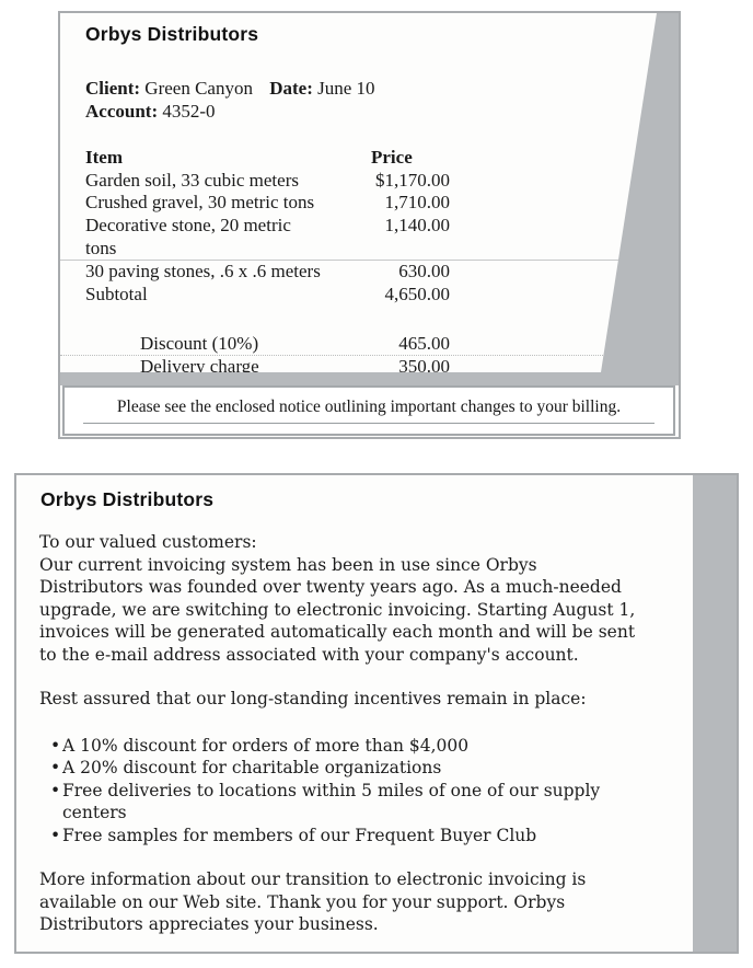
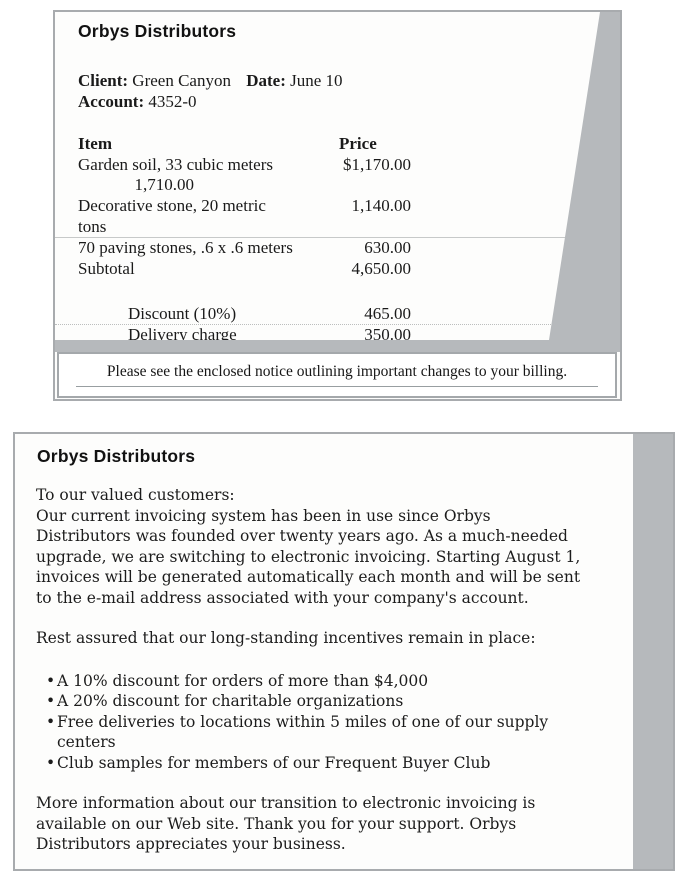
  Orbys Distributors
  Client: Green Canyon Date: June 10
  Account: 4352-0
  Item
  Price
  Garden soil, 33 cubic meters
  $1,170.00
- Crushed gravel, 30 metric tons
  1,710.00
  Decorative stone, 20 metric tons
  1,140.00
- 30 paving stones, .6 x .6 meters
+ 70 paving stones, .6 x .6 meters
  630.00
  Subtotal
  4,650.00
  Discount (10%)
  465.00
  Delivery charge
  350.00
  Please see the enclosed notice outlining important changes to your billing.
  Orbys Distributors
  To our valued customers:
  Our current invoicing system has been in use since Orbys
  Distributors was founded over twenty years ago. As a much-needed
  upgrade, we are switching to electronic invoicing. Starting August 1,
  invoices will be generated automatically each month and will be sent
  to the e-mail address associated with your company's account.
  Rest assured that our long-standing incentives remain in place:
  •
  A 10% discount for orders of more than $4,000
  •
  A 20% discount for charitable organizations
  •
  Free deliveries to locations within 5 miles of one of our supply
  centers
  •
- Free samples for members of our Frequent Buyer Club
+ Club samples for members of our Frequent Buyer Club
  More information about our transition to electronic invoicing is
  available on our Web site. Thank you for your support. Orbys
  Distributors appreciates your business.
